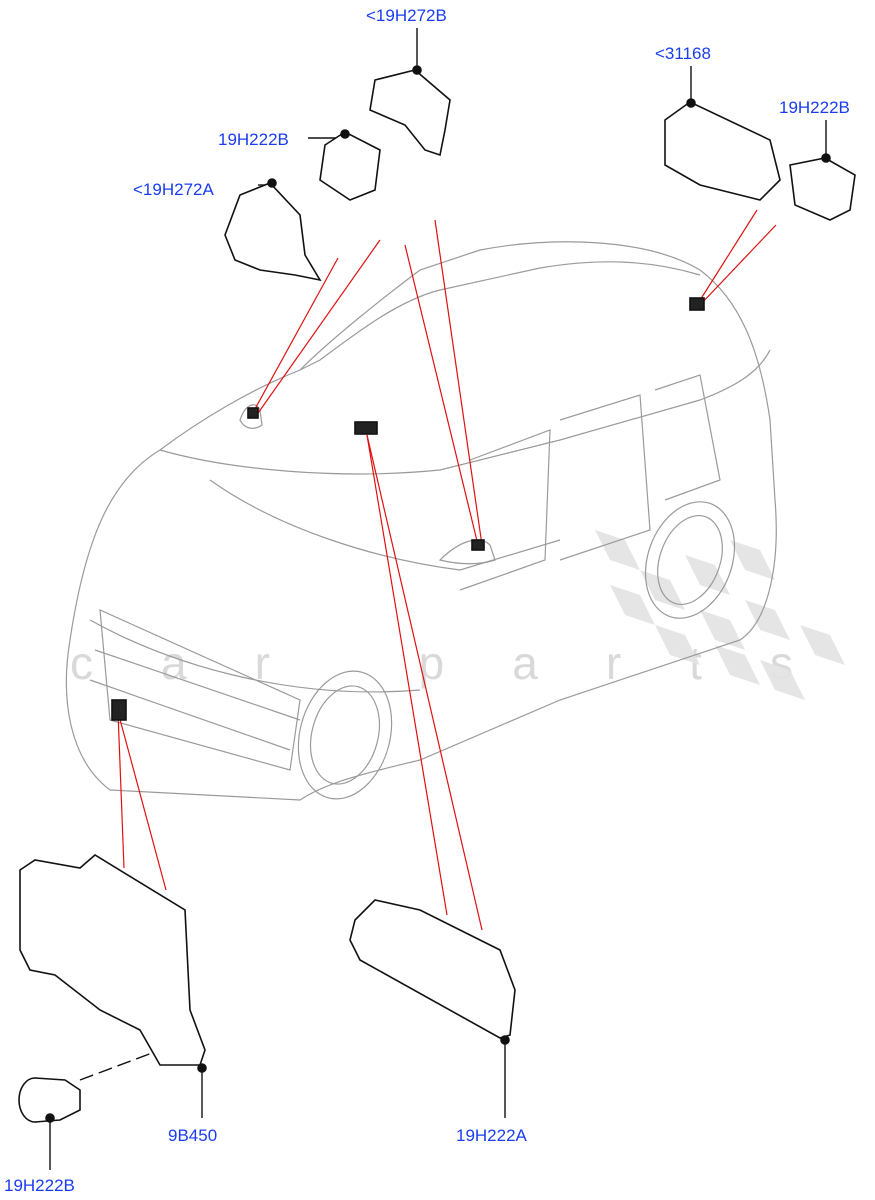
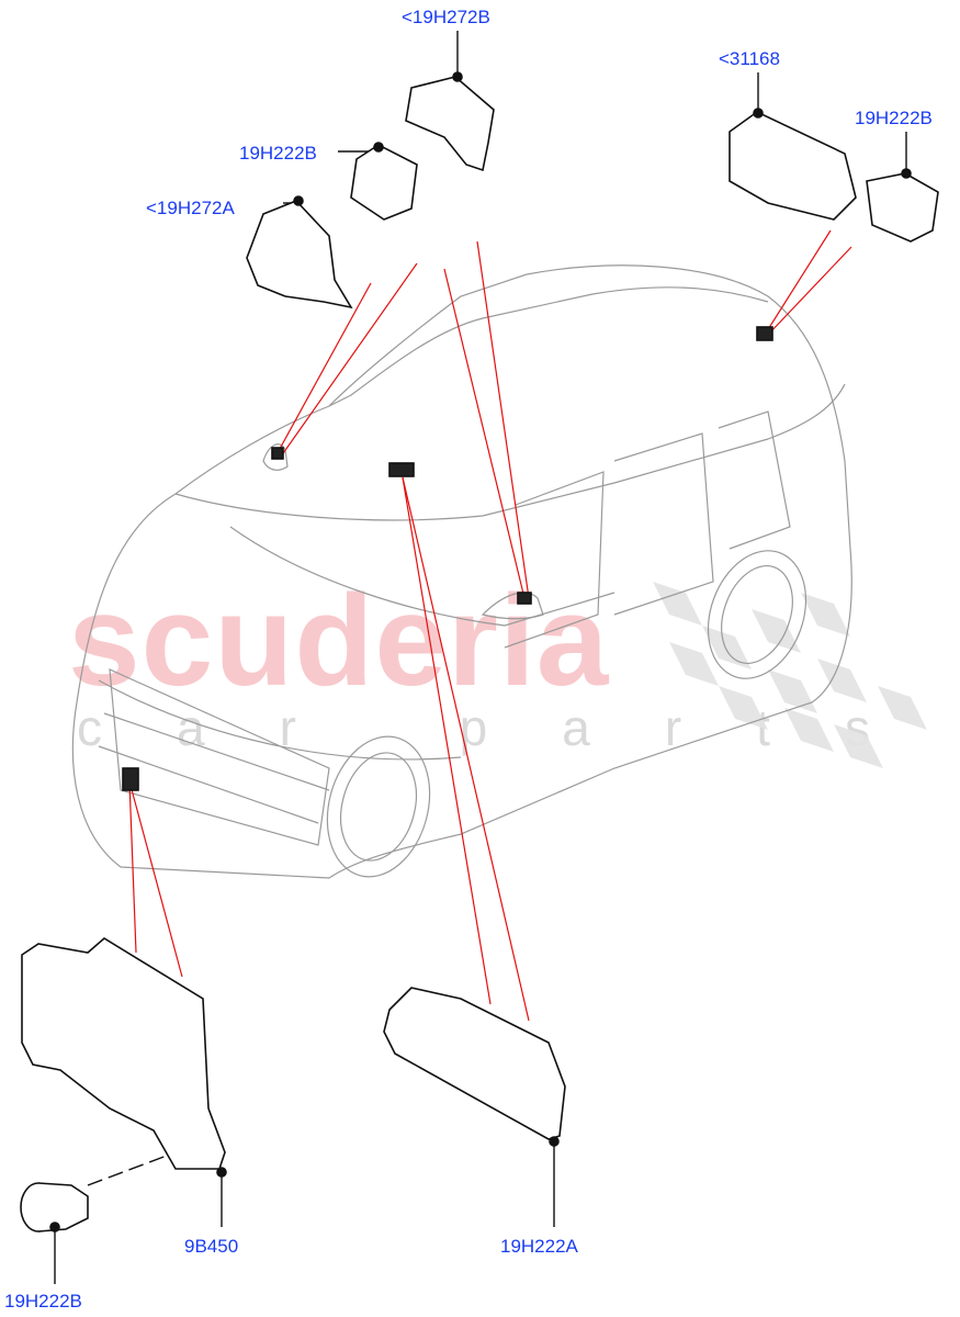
+ scuderia
  car pars
  <19H272B
  <31168
  19H222B
  19H222B
  <19H272A
  9B450
  19H222A
  19H222B
